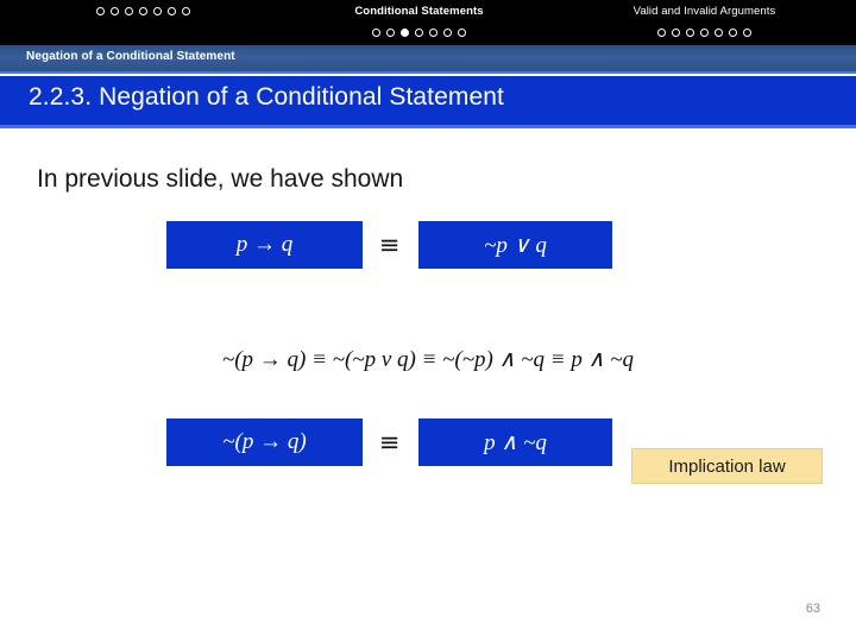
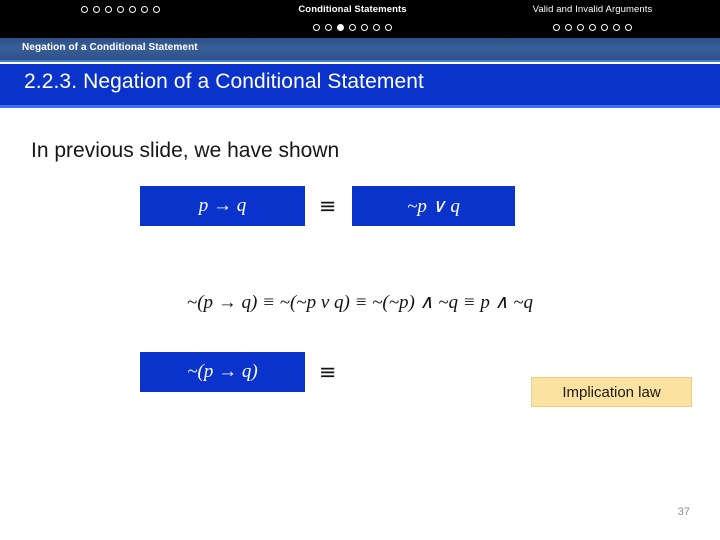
  Conditional Statements
  Valid and Invalid Arguments
  Negation of a Conditional Statement
  2.2.3. Negation of a Conditional Statement
  In previous slide, we have shown
  p → q
  ≡
  ~p ∨ q
  Implication law
  ~(p → q) ≡ ~(~p v q) ≡ ~(~p) ∧ ~q ≡ p ∧ ~q
  ~(p → q)
  ≡
- p ∧ ~q
- 63
+ 37
